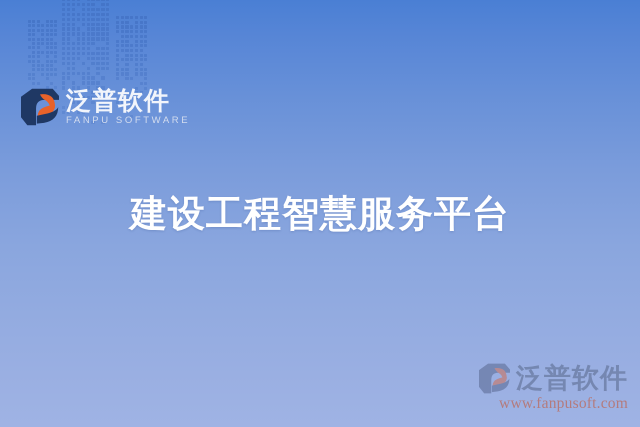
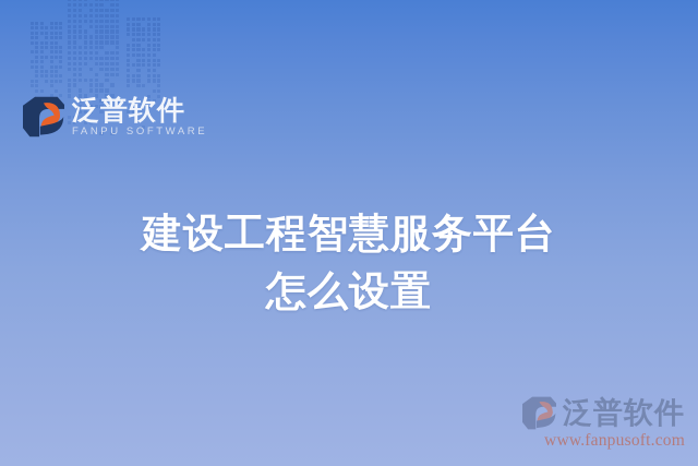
  泛普软件
  FANPU SOFTWARE
  建设工程智慧服务平台
+ 怎么设置
  泛普软件
  www.fanpusoft.com
